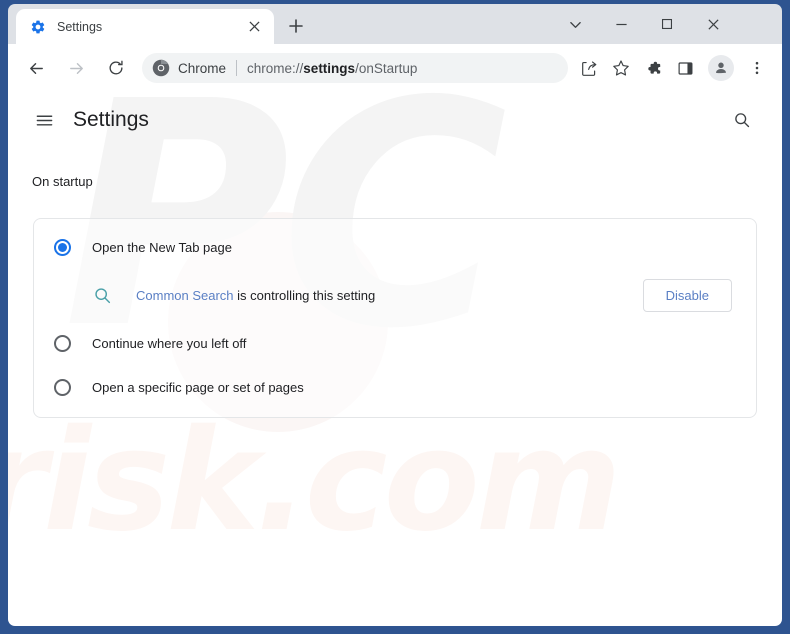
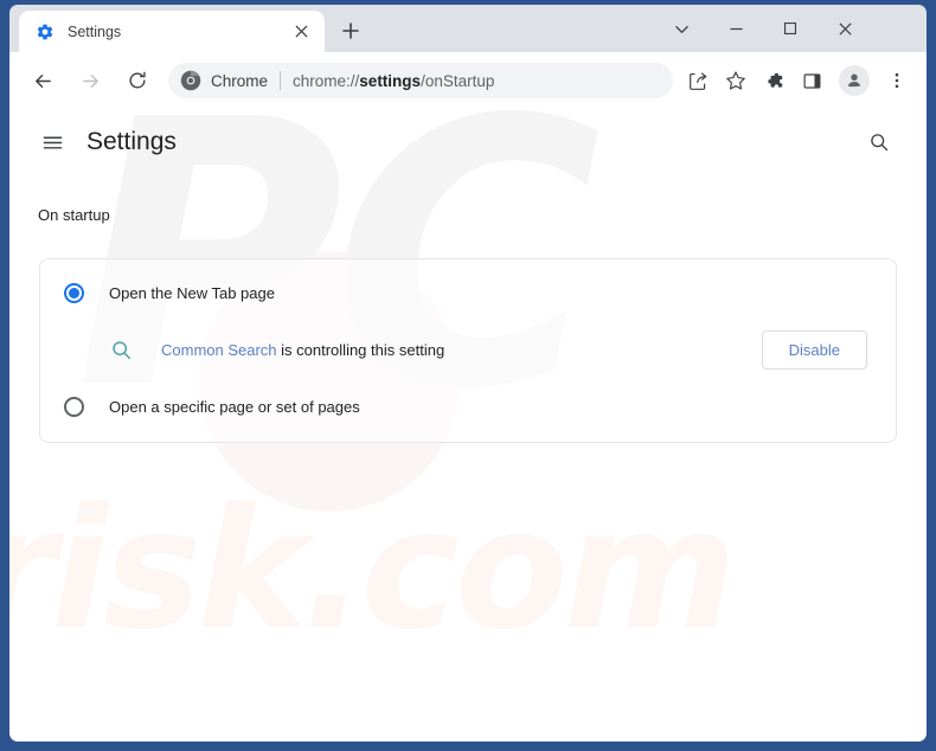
  Settings
  Chrome
  chrome://settings/onStartup
  PC
  risk.com
  Settings
  On startup
  Open the New Tab page
  Common Search is controlling this setting
  Disable
- Continue where you left off
  Open a specific page or set of pages
